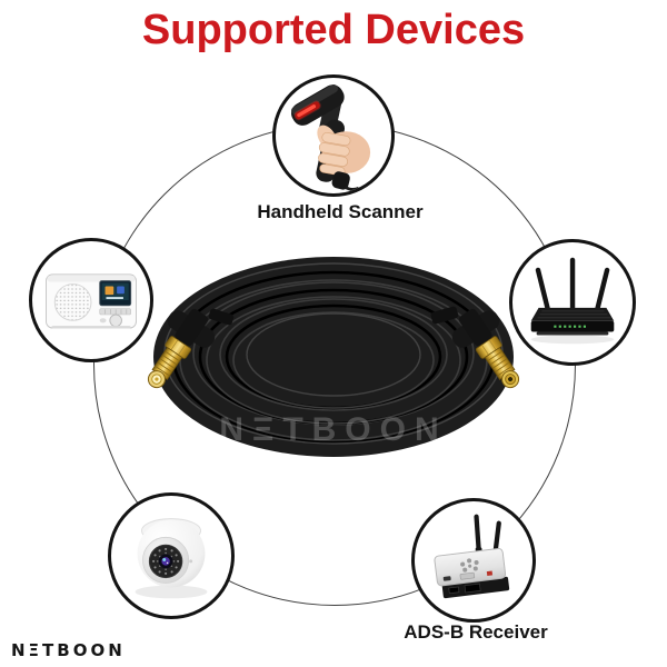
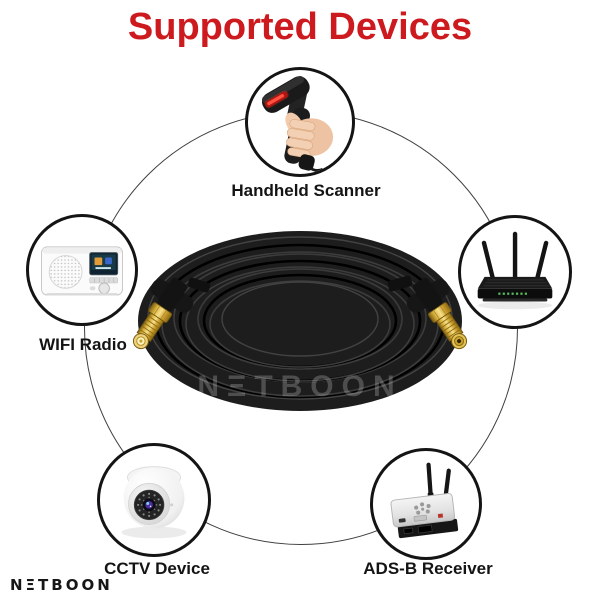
  Supported Devices
  NΞTBOON
  Handheld Scanner
+ WIFI Radio
+ CCTV Device
  ADS-B Receiver
  NΞTBOON
